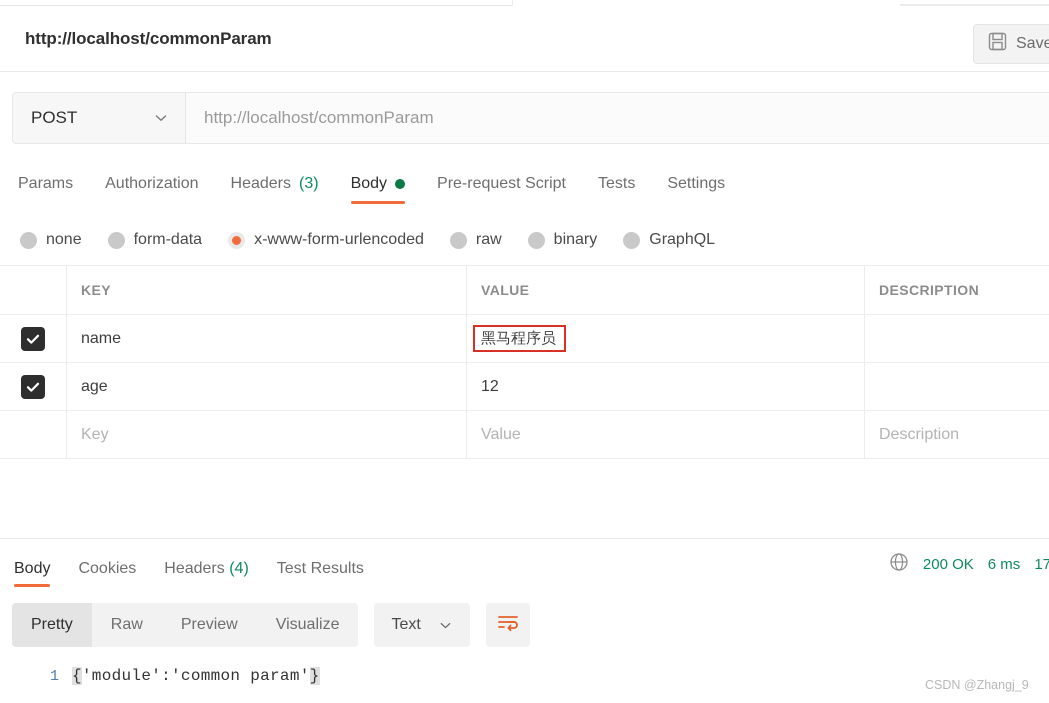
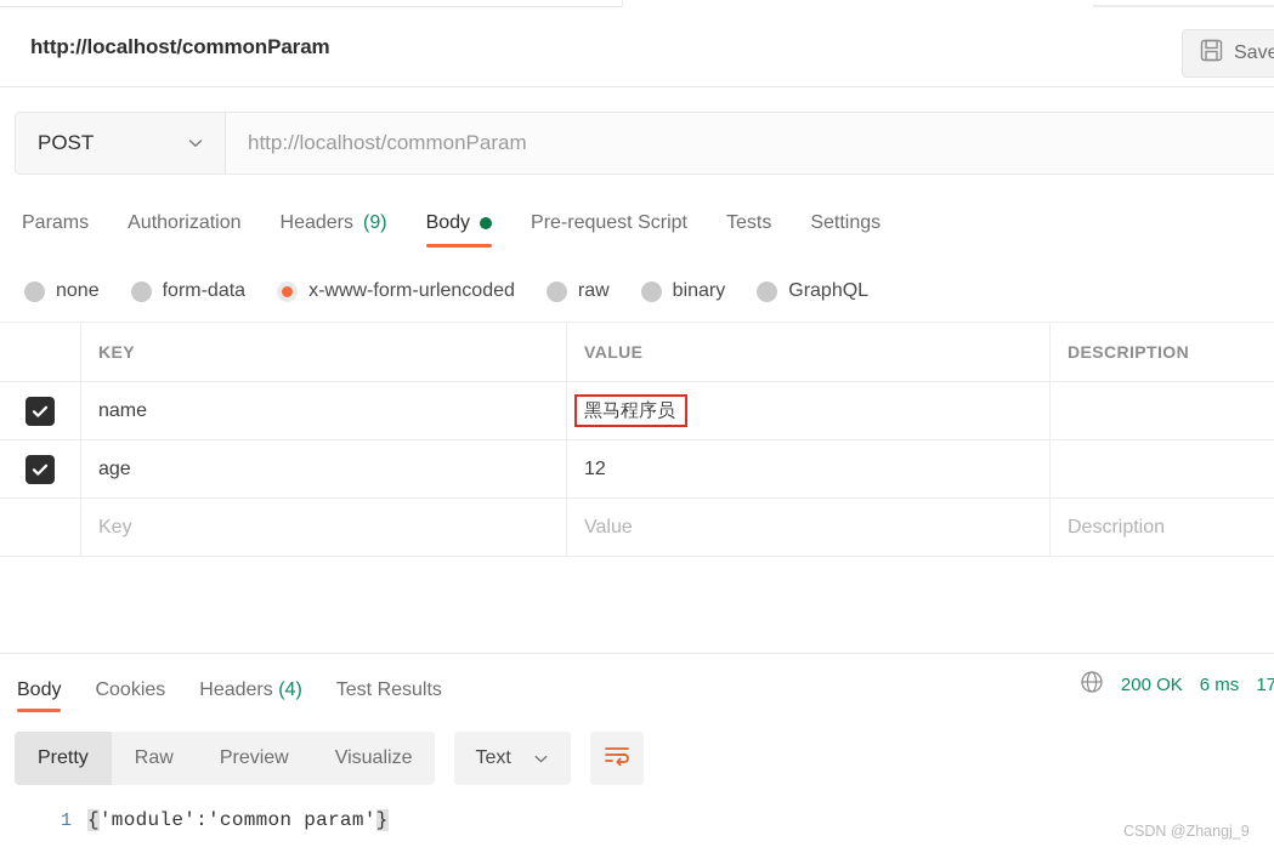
  http://localhost/commonParam
  Save
  POST
  http://localhost/commonParam
  Params
  Authorization
  Headers
- (3)
+ (9)
  Body
  Pre-request Script
  Tests
  Settings
  none
  form-data
  x-www-form-urlencoded
  raw
  binary
  GraphQL
  KEY
  VALUE
  DESCRIPTION
  name
  黑马程序员
  age
  12
  Key
  Value
  Description
  Body
  Cookies
  Headers
  (4)
  Test Results
  200 OK
  6 ms
  17
  Pretty
  Raw
  Preview
  Visualize
  Text
  1
  {'module':'common param'}
  CSDN @Zhangj_9
